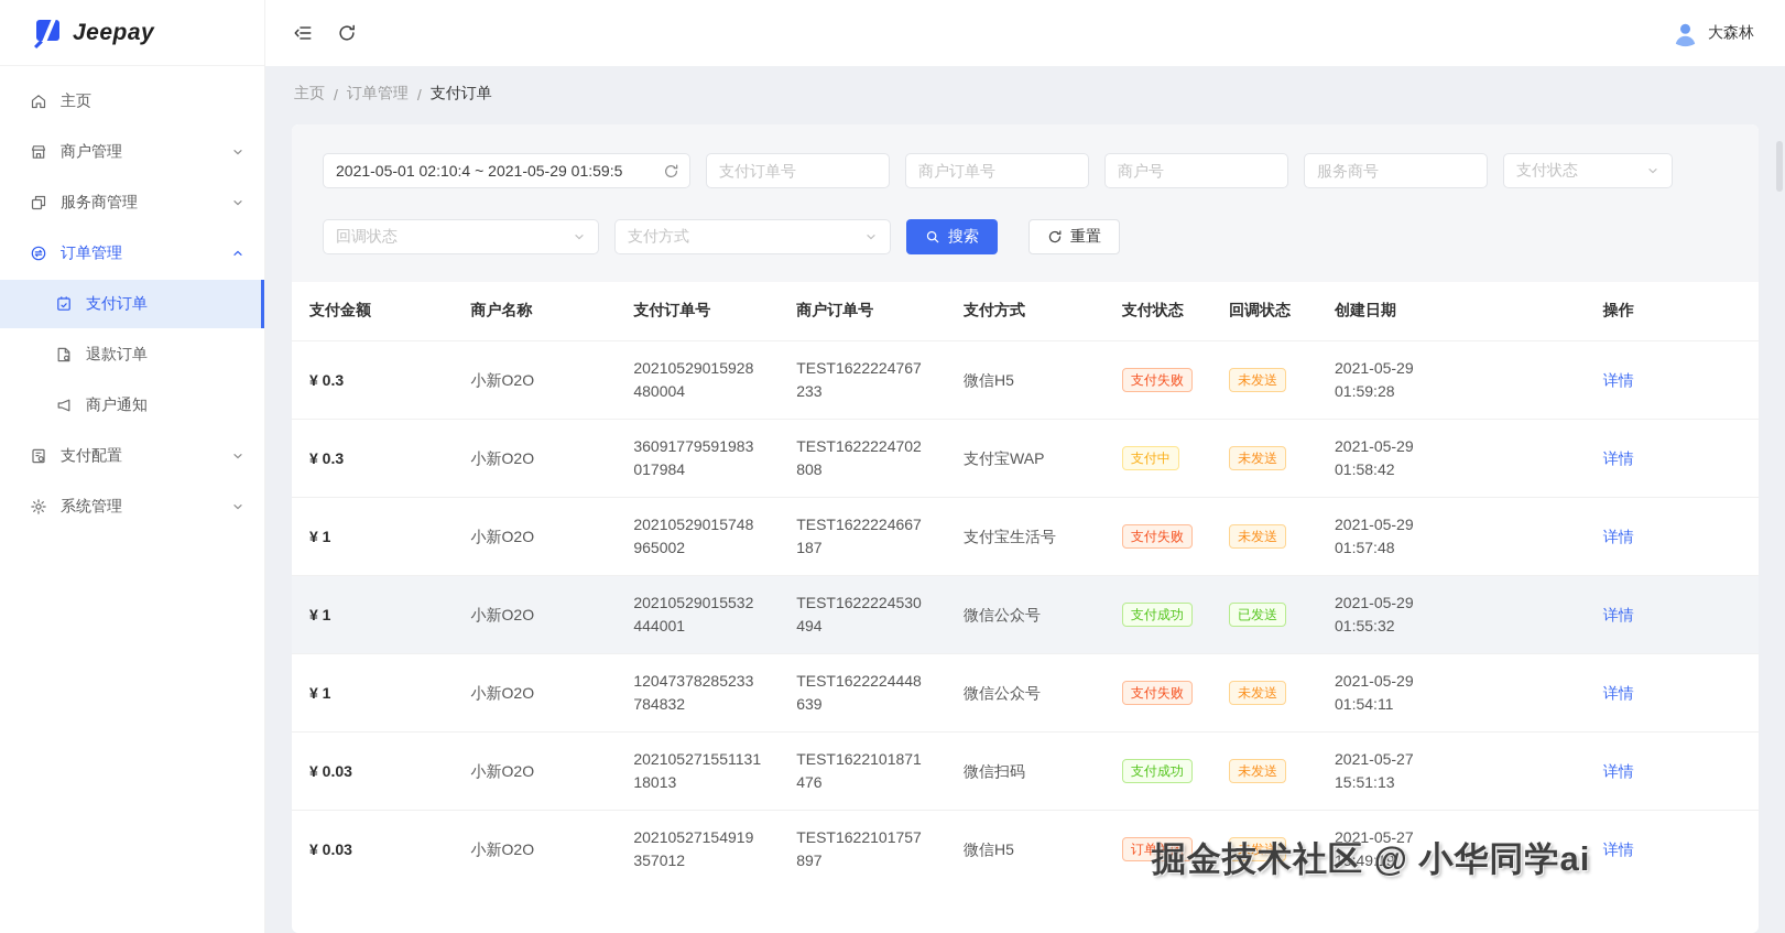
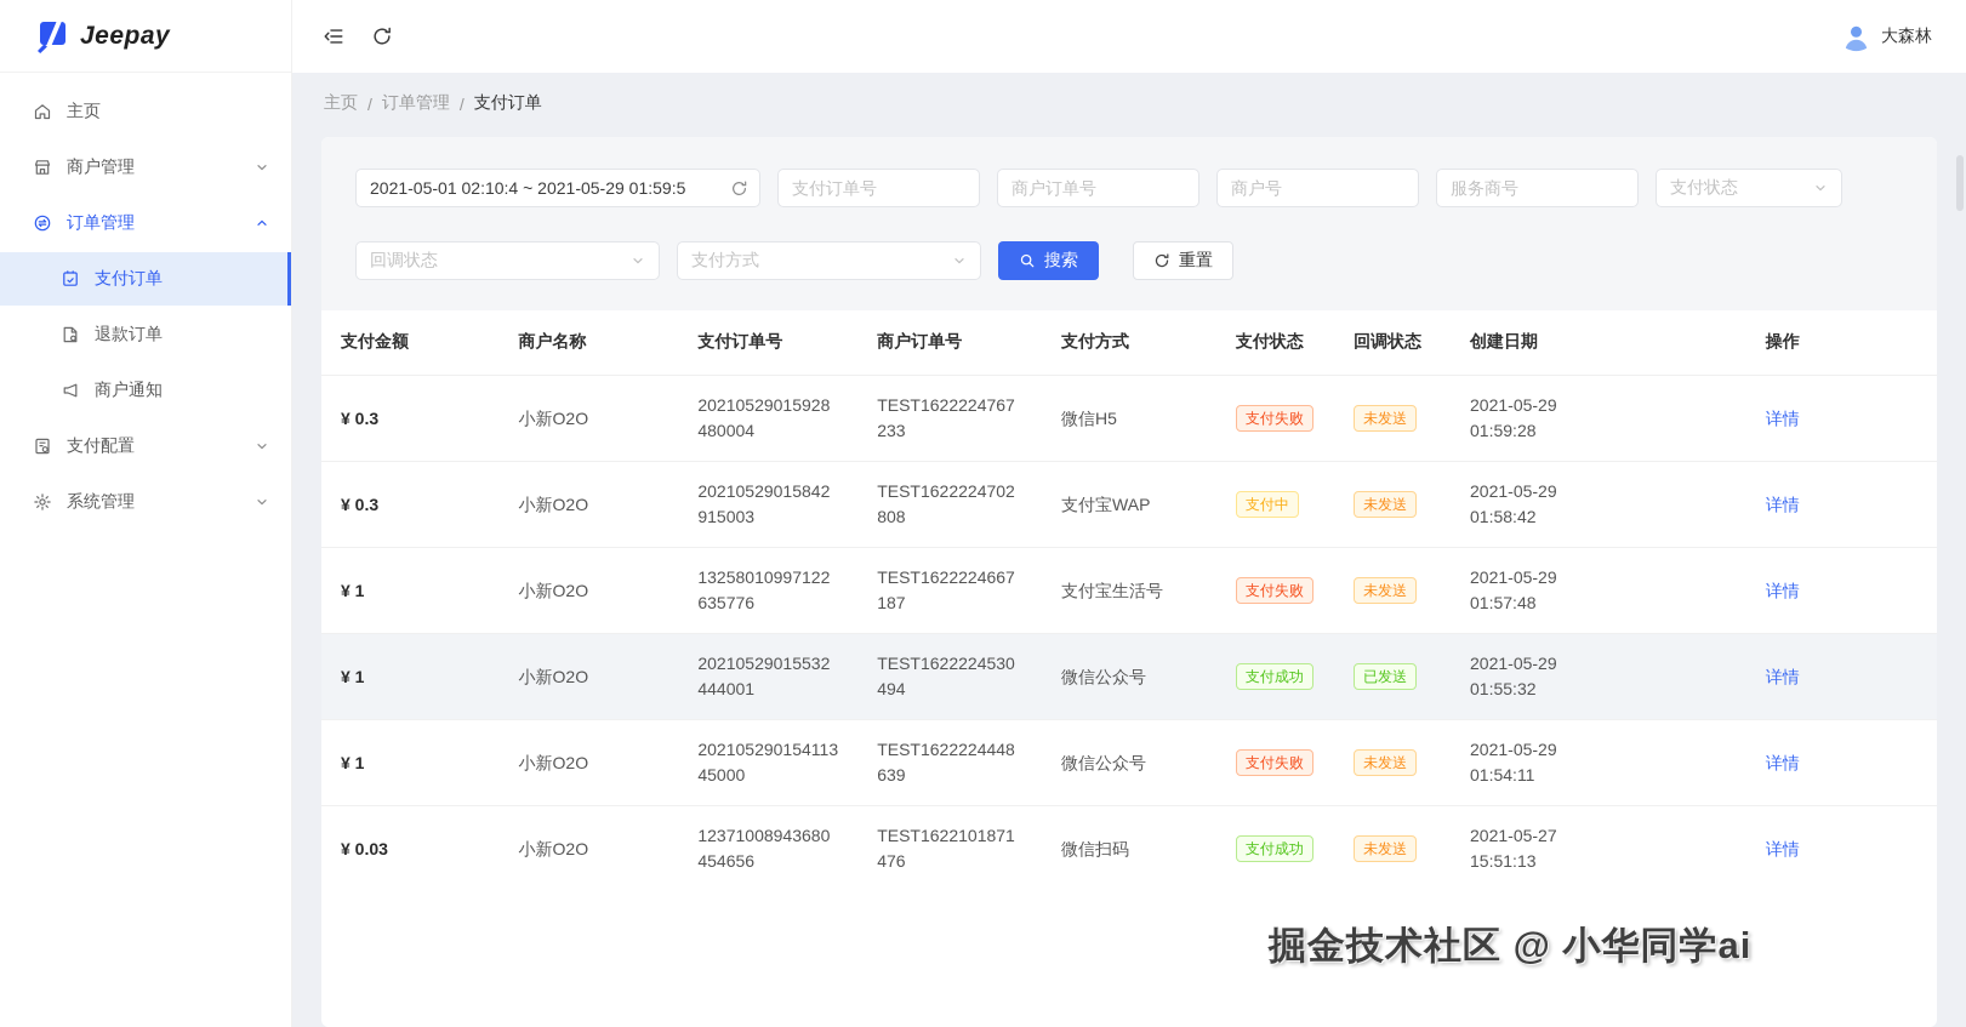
  Jeepay
  主页
  商户管理
- 服务商管理
  订单管理
  支付订单
  退款订单
  商户通知
  支付配置
  系统管理
  大森林
  主页
  /
  订单管理
  /
  支付订单
  2021-05-01 02:10:4 ~ 2021-05-29 01:59:5
  支付订单号
  商户订单号
  商户号
  服务商号
  支付状态
  回调状态
  支付方式
  搜索
  重置
  支付金额	商户名称	支付订单号	商户订单号	支付方式	支付状态	回调状态	创建日期	操作
  ¥ 0.3	小新O2O	20210529015928480004	TEST1622224767233	微信H5	支付失败	未发送	2021-05-2901:59:28	详情
- ¥ 0.3	小新O2O	36091779591983017984	TEST1622224702808	支付宝WAP	支付中	未发送	2021-05-2901:58:42	详情
+ ¥ 0.3	小新O2O	20210529015842915003	TEST1622224702808	支付宝WAP	支付中	未发送	2021-05-2901:58:42	详情
- ¥ 1	小新O2O	20210529015748965002	TEST1622224667187	支付宝生活号	支付失败	未发送	2021-05-2901:57:48	详情
+ ¥ 1	小新O2O	13258010997122635776	TEST1622224667187	支付宝生活号	支付失败	未发送	2021-05-2901:57:48	详情
  ¥ 1	小新O2O	20210529015532444001	TEST1622224530494	微信公众号	支付成功	已发送	2021-05-2901:55:32	详情
- ¥ 1	小新O2O	12047378285233784832	TEST1622224448639	微信公众号	支付失败	未发送	2021-05-2901:54:11	详情
+ ¥ 1	小新O2O	20210529015411345000	TEST1622224448639	微信公众号	支付失败	未发送	2021-05-2901:54:11	详情
- ¥ 0.03	小新O2O	20210527155113118013	TEST1622101871476	微信扫码	支付成功	未发送	2021-05-2715:51:13	详情
+ ¥ 0.03	小新O2O	12371008943680454656	TEST1622101871476	微信扫码	支付成功	未发送	2021-05-2715:51:13	详情
- ¥ 0.03	小新O2O	20210527154919357012	TEST1622101757897	微信H5	订单关闭	未发送	2021-05-2715:49:19	详情
  掘金技术社区 @ 小华同学ai
